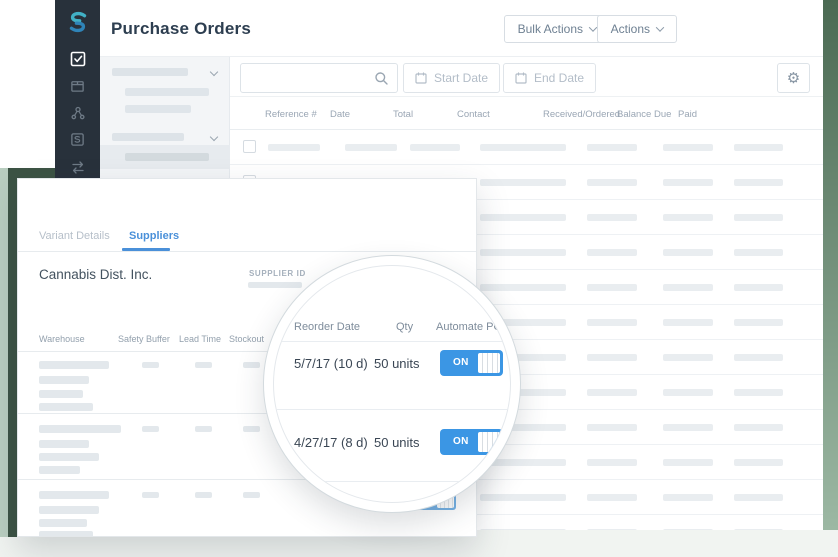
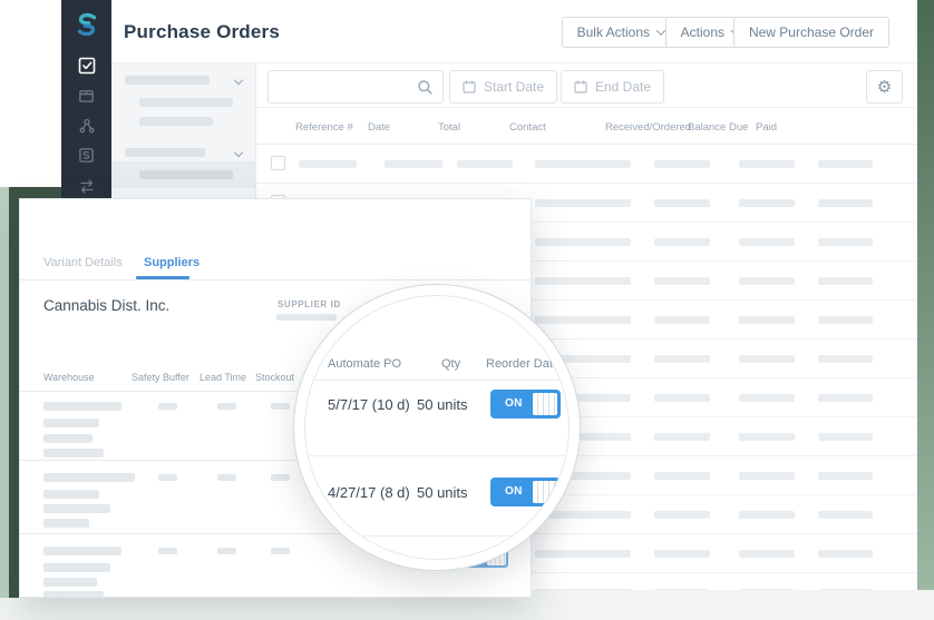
  Purchase Orders
  Bulk Actions
  Actions
+ New Purchase Order
  Start Date
  End Date
  ⚙
  Reference #
  Date
  Total
  Contact
  Received/Ordered
  Balance Due
  Paid
  Variant Details
  Suppliers
  Cannabis Dist. Inc.
  SUPPLIER ID
  Warehouse
  Safety Buffer
  Lead Time
  Stockout
- Reorder Date
+ Automate PO
  Qty
- Automate PO
+ Reorder Date
  5/7/17 (10 d)
  50 units
  ON
  4/27/17 (8 d)
  50 units
  ON
